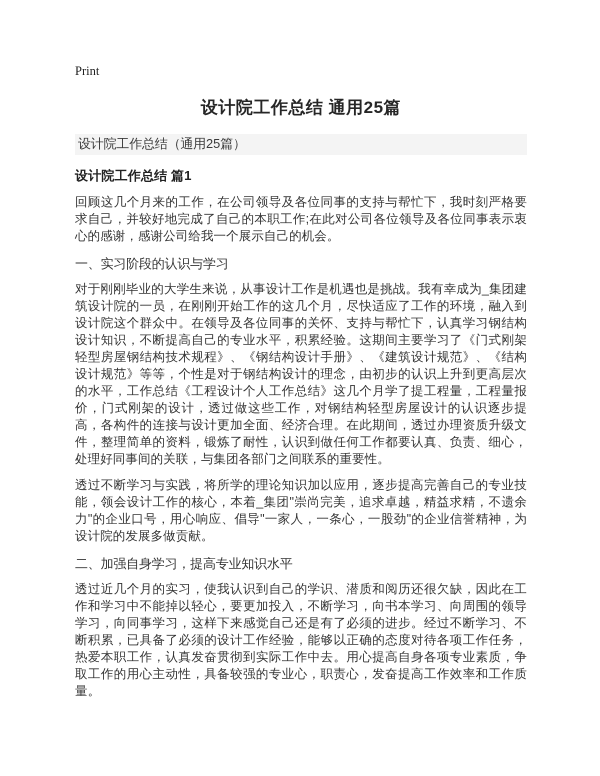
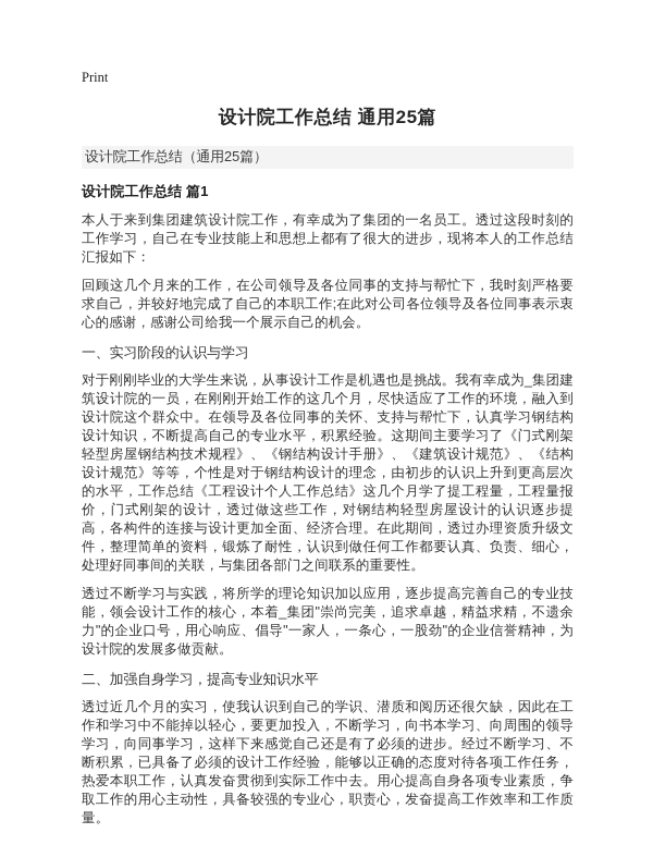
  Print
  设计院工作总结 通用25篇
  设计院工作总结（通用25篇）
  设计院工作总结 篇1
+ 本人于来到集团建筑设计院工作，有幸成为了集团的一名员工。透过这段时刻的工作学习，自己在专业技能上和思想上都有了很大的进步，现将本人的工作总结汇报如下：
  回顾这几个月来的工作，在公司领导及各位同事的支持与帮忙下，我时刻严格要求自己，并较好地完成了自己的本职工作;在此对公司各位领导及各位同事表示衷心的感谢，感谢公司给我一个展示自己的机会。
  一、实习阶段的认识与学习
  对于刚刚毕业的大学生来说，从事设计工作是机遇也是挑战。我有幸成为_集团建筑设计院的一员，在刚刚开始工作的这几个月，尽快适应了工作的环境，融入到设计院这个群众中。在领导及各位同事的关怀、支持与帮忙下，认真学习钢结构设计知识，不断提高自己的专业水平，积累经验。这期间主要学习了《门式刚架轻型房屋钢结构技术规程》、《钢结构设计手册》、《建筑设计规范》、《结构设计规范》等等，个性是对于钢结构设计的理念，由初步的认识上升到更高层次的水平，工作总结《工程设计个人工作总结》这几个月学了提工程量，工程量报价，门式刚架的设计，透过做这些工作，对钢结构轻型房屋设计的认识逐步提高，各构件的连接与设计更加全面、经济合理。在此期间，透过办理资质升级文件，整理简单的资料，锻炼了耐性，认识到做任何工作都要认真、负责、细心，处理好同事间的关联，与集团各部门之间联系的重要性。
  透过不断学习与实践，将所学的理论知识加以应用，逐步提高完善自己的专业技能，领会设计工作的核心，本着_集团"崇尚完美，追求卓越，精益求精，不遗余力"的企业口号，用心响应、倡导"一家人，一条心，一股劲"的企业信誉精神，为设计院的发展多做贡献。
  二、加强自身学习，提高专业知识水平
  透过近几个月的实习，使我认识到自己的学识、潜质和阅历还很欠缺，因此在工作和学习中不能掉以轻心，要更加投入，不断学习，向书本学习、向周围的领导学习，向同事学习，这样下来感觉自己还是有了必须的进步。经过不断学习、不断积累，已具备了必须的设计工作经验，能够以正确的态度对待各项工作任务，热爱本职工作，认真发奋贯彻到实际工作中去。用心提高自身各项专业素质，争取工作的用心主动性，具备较强的专业心，职责心，发奋提高工作效率和工作质量。
